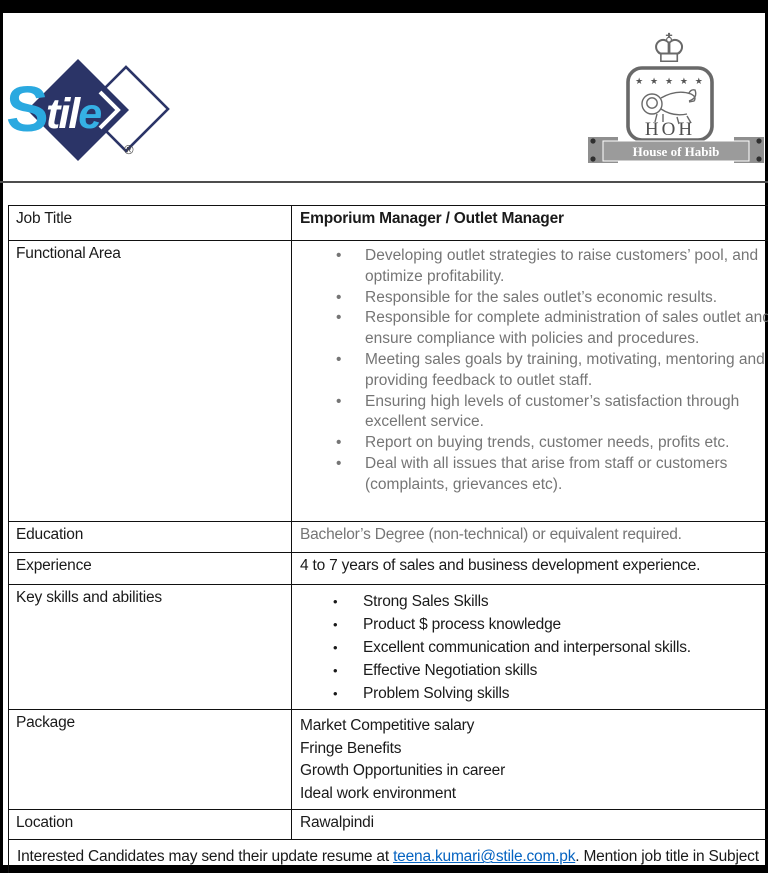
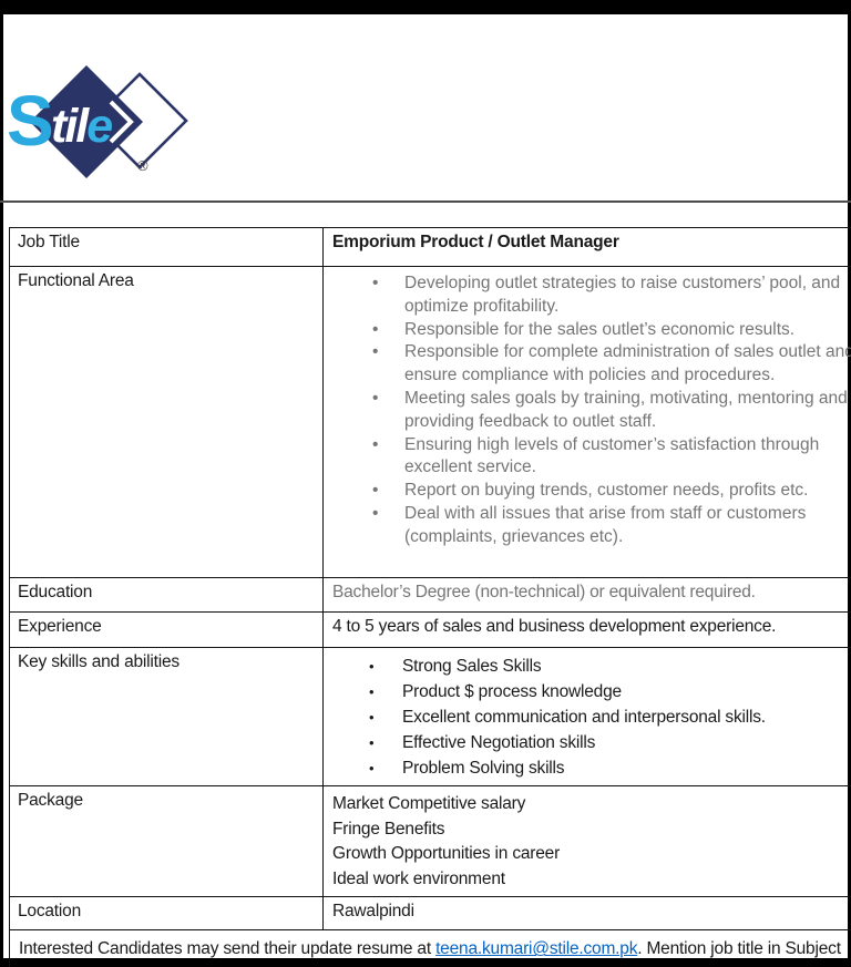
  S
  tile
  ®
- ♔
- ★ ★ ★ ★ ★
- HOH
- House of Habib
- Job Title	Emporium Manager / Outlet Manager
+ Job Title	Emporium Product / Outlet Manager
  Functional Area	Developing outlet strategies to raise customers’ pool, and optimize profitability.Responsible for the sales outlet’s economic results.Responsible for complete administration of sales outlet and ensure compliance with policies and procedures.Meeting sales goals by training, motivating, mentoring and providing feedback to outlet staff.Ensuring high levels of customer’s satisfaction through excellent service.Report on buying trends, customer needs, profits etc.Deal with all issues that arise from staff or customers (complaints, grievances etc).
  Education	Bachelor’s Degree (non-technical) or equivalent required.
- Experience	4 to 7 years of sales and business development experience.
+ Experience	4 to 5 years of sales and business development experience.
  Key skills and abilities	Strong Sales SkillsProduct $ process knowledgeExcellent communication and interpersonal skills.Effective Negotiation skillsProblem Solving skills
  Package	Market Competitive salaryFringe BenefitsGrowth Opportunities in careerIdeal work environment
  Location	Rawalpindi
  Interested Candidates may send their update resume at teena.kumari@stile.com.pk. Mention job title in Subject
